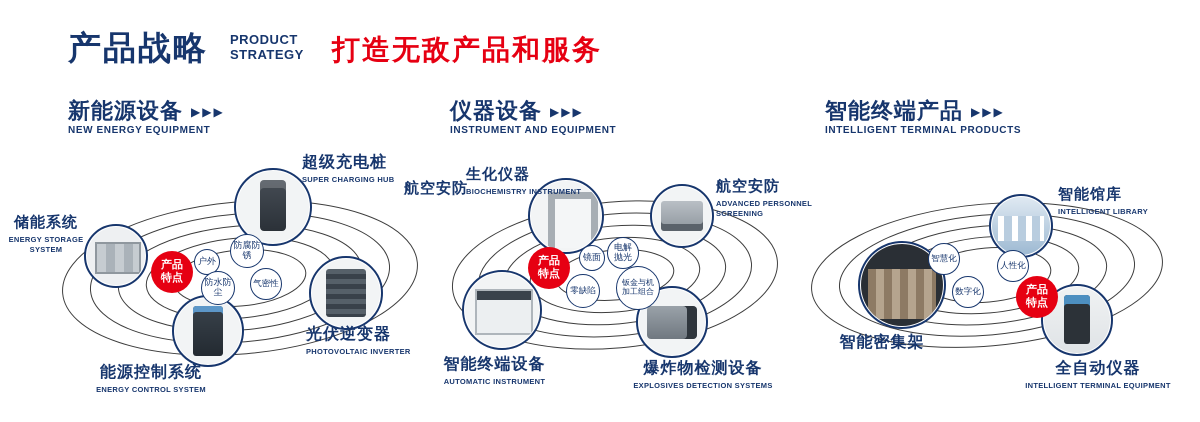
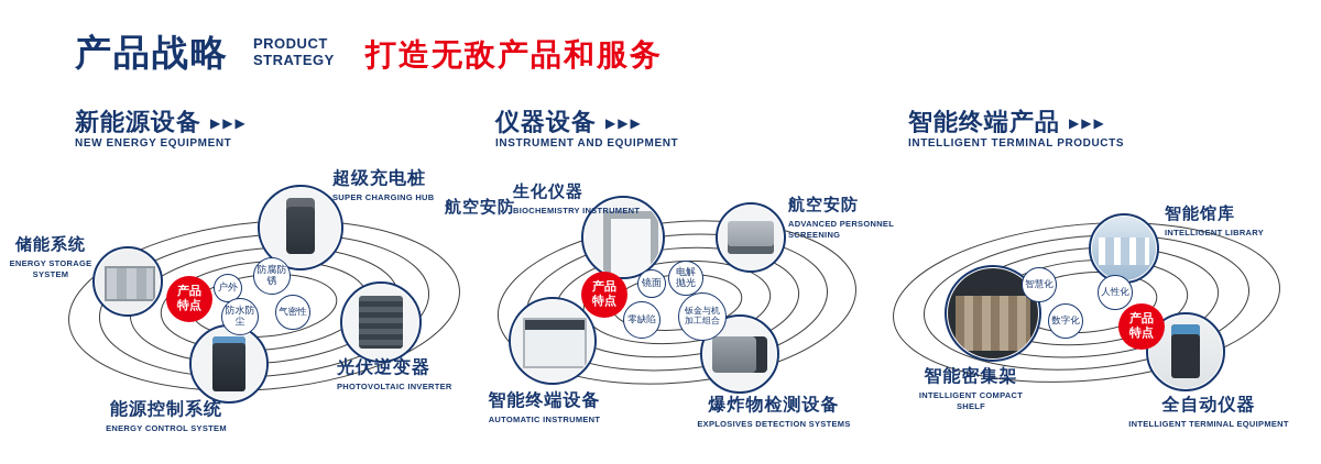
  产品战略
  PRODUCT
  STRATEGY
  打造无敌产品和服务
  新能源设备 ▶▶▶
  NEW ENERGY EQUIPMENT
  储能系统
  ENERGY STORAGE SYSTEM
  超级充电桩
  SUPER CHARGING HUB
  光伏逆变器
  PHOTOVOLTAIC INVERTER
  能源控制系统
  ENERGY CONTROL SYSTEM
  产品特点
  户外
  防腐防锈
  防水防尘
  气密性
  仪器设备 ▶▶▶
  INSTRUMENT AND EQUIPMENT
  航空安防
  生化仪器
  BIOCHEMISTRY INSTRUMENT
  航空安防
  ADVANCED PERSONNEL SCREENING
  智能终端设备
  AUTOMATIC INSTRUMENT
  爆炸物检测设备
  EXPLOSIVES DETECTION SYSTEMS
  产品特点
  镜面
  电解抛光
  零缺陷
  钣金与机加工组合
  智能终端产品 ▶▶▶
  INTELLIGENT TERMINAL PRODUCTS
  智能馆库
  INTELLIGENT LIBRARY
  智能密集架
+ INTELLIGENT COMPACT SHELF
  全自动仪器
  INTELLIGENT TERMINAL EQUIPMENT
  产品特点
  智慧化
  人性化
  数字化
